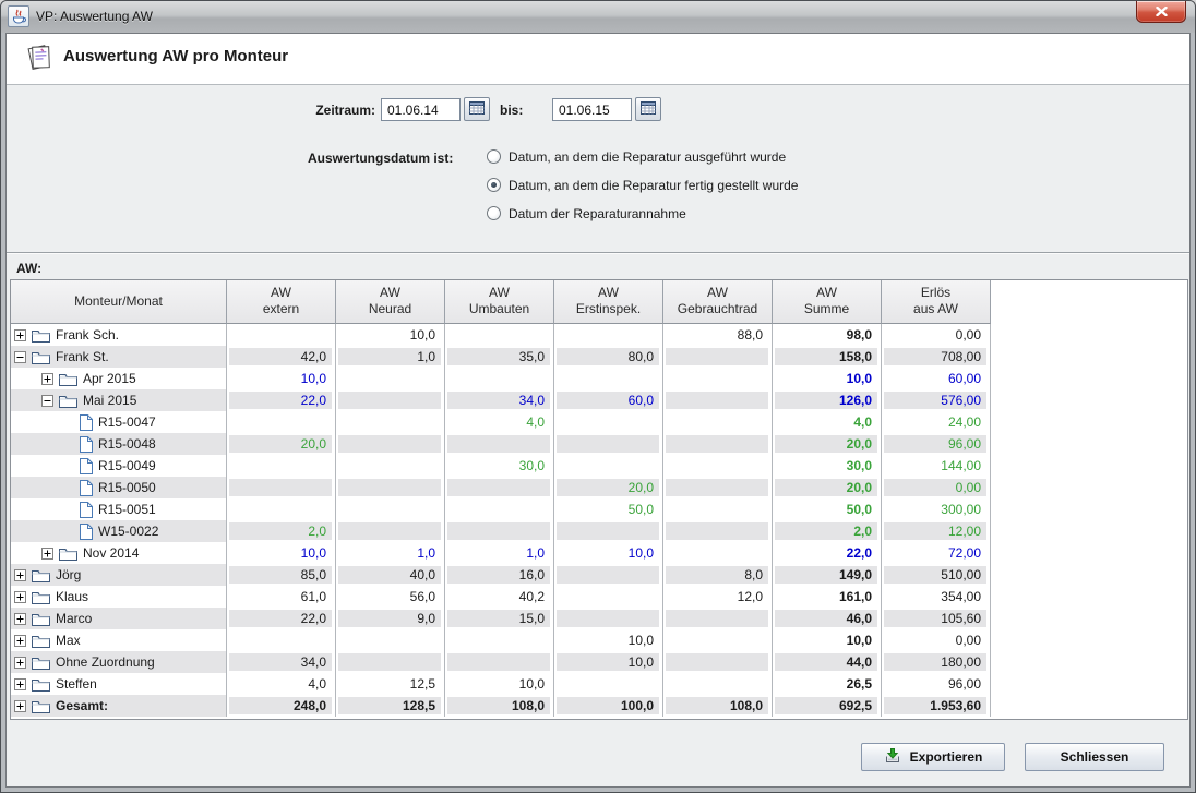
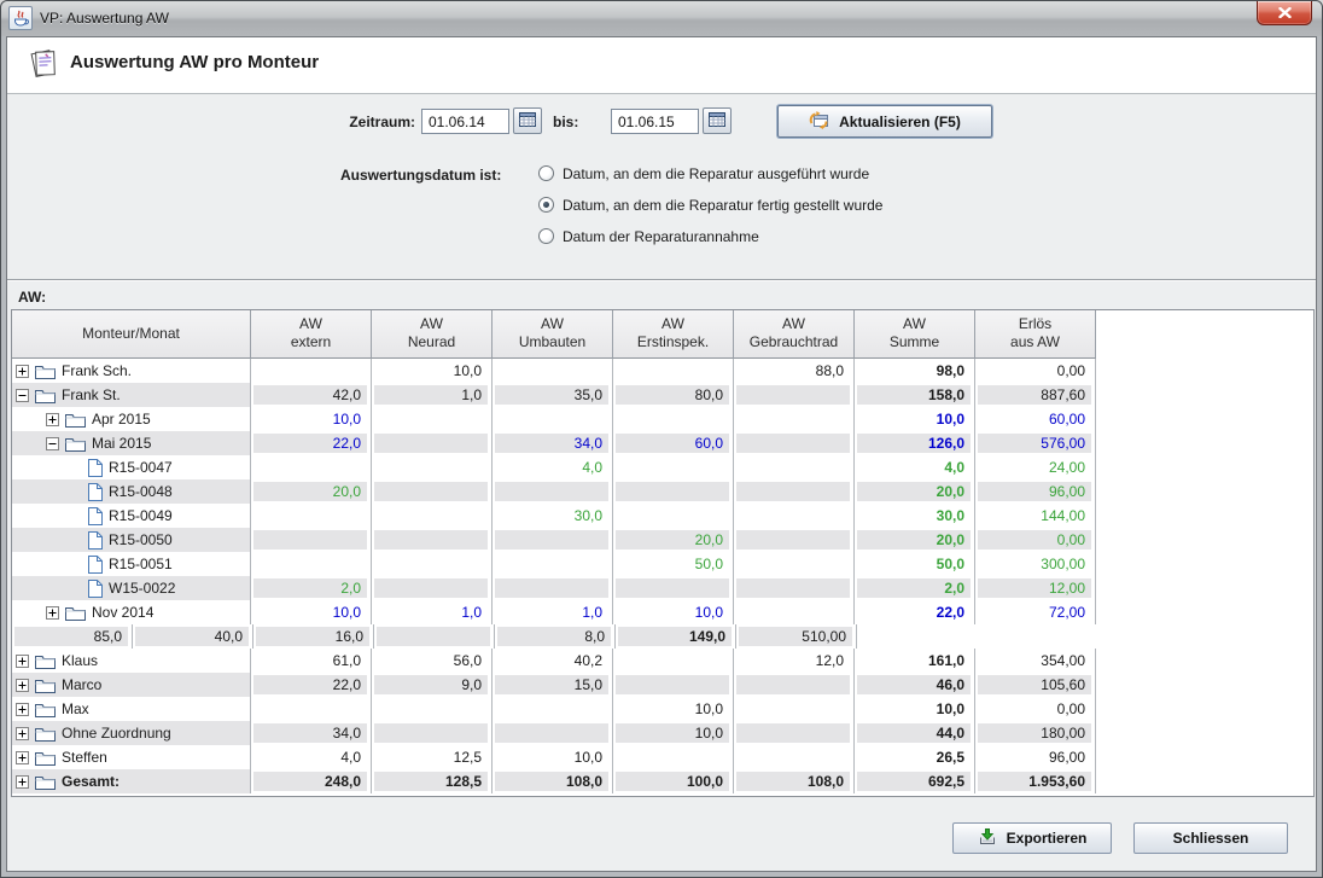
  VP: Auswertung AW
  Auswertung AW pro Monteur
  Zeitraum:
  01.06.14
  bis:
  01.06.15
+ Aktualisieren (F5)
  Auswertungsdatum ist:
  Datum, an dem die Reparatur ausgeführt wurde
  Datum, an dem die Reparatur fertig gestellt wurde
  Datum der Reparaturannahme
  AW:
  Monteur/Monat
  AW
  extern
  AW
  Neurad
  AW
  Umbauten
  AW
  Erstinspek.
  AW
  Gebrauchtrad
  AW
  Summe
  Erlös
  aus AW
  Frank Sch.
  10,0
  88,0
  98,0
  0,00
  Frank St.
  42,0
  1,0
  35,0
  80,0
  158,0
- 708,00
+ 887,60
  Apr 2015
  10,0
  10,0
  60,00
  Mai 2015
  22,0
  34,0
  60,0
  126,0
  576,00
  R15-0047
  4,0
  4,0
  24,00
  R15-0048
  20,0
  20,0
  96,00
  R15-0049
  30,0
  30,0
  144,00
  R15-0050
  20,0
  20,0
  0,00
  R15-0051
  50,0
  50,0
  300,00
  W15-0022
  2,0
  2,0
  12,00
  Nov 2014
  10,0
  1,0
  1,0
  10,0
  22,0
  72,00
- Jörg
  85,0
  40,0
  16,0
  8,0
  149,0
  510,00
  Klaus
  61,0
  56,0
  40,2
  12,0
  161,0
  354,00
  Marco
  22,0
  9,0
  15,0
  46,0
  105,60
  Max
  10,0
  10,0
  0,00
  Ohne Zuordnung
  34,0
  10,0
  44,0
  180,00
  Steffen
  4,0
  12,5
  10,0
  26,5
  96,00
  Gesamt:
  248,0
  128,5
  108,0
  100,0
  108,0
  692,5
  1.953,60
  Exportieren
  Schliessen
